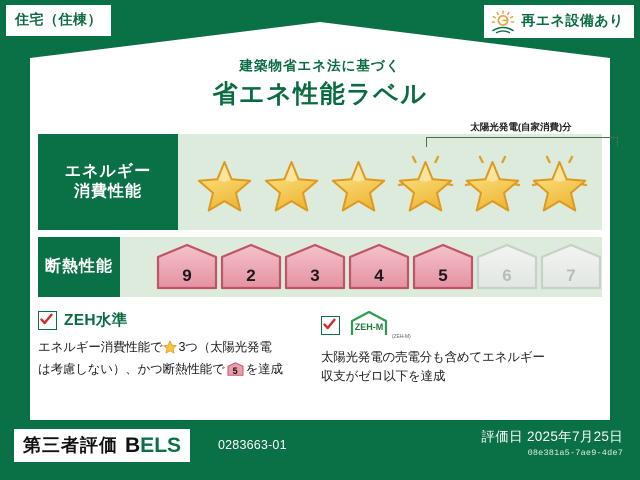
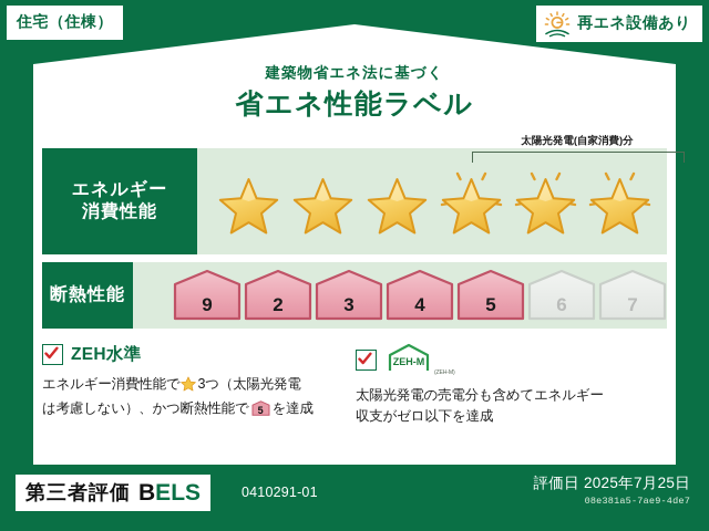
  住宅（住棟）
  再エネ設備あり
  建築物省エネ法に基づく
  省エネ性能ラベル
  エネルギー
  消費性能
  太陽光発電(自家消費)分
  断熱性能
  9
  2
  3
  4
  5
  6
  7
  ZEH水準
  エネルギー消費性能で 3つ（太陽光発電
  は考慮しない）、かつ断熱性能で
  5
  を達成
  ZEH-M
  太陽光発電の売電分も含めてエネルギー
  収支がゼロ以下を達成
  第三者評価
  BELS
- 0283663-01
+ 0410291-01
  評価日 2025年7月25日
  08e381a5-7ae9-4de7
